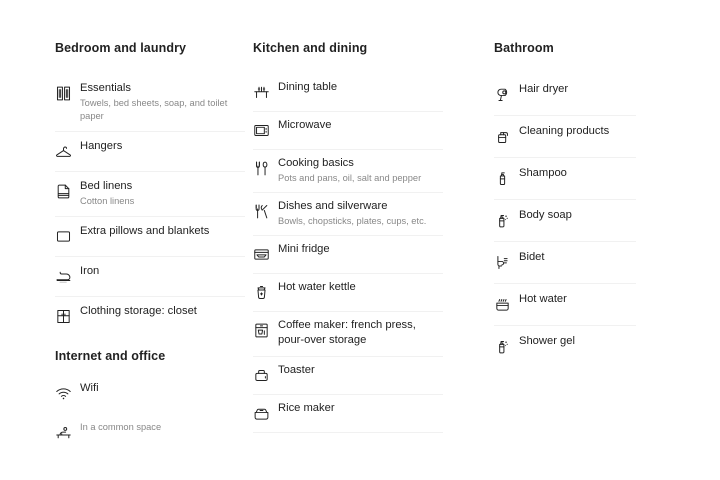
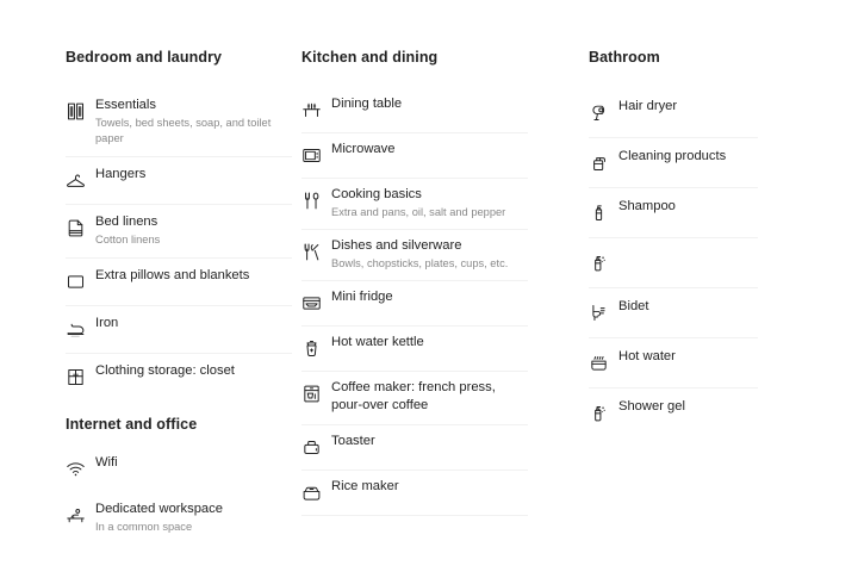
  Bedroom and laundry
  Essentials
  Towels, bed sheets, soap, and toilet paper
  Hangers
  Bed linens
  Cotton linens
  Extra pillows and blankets
  Iron
  Clothing storage: closet
  Internet and office
  Wifi
+ Dedicated workspace
  In a common space
  Kitchen and dining
  Dining table
  Microwave
  Cooking basics
- Pots and pans, oil, salt and pepper
+ Extra and pans, oil, salt and pepper
  Dishes and silverware
  Bowls, chopsticks, plates, cups, etc.
  Mini fridge
  Hot water kettle
- Coffee maker: french press, pour-over storage
+ Coffee maker: french press, pour-over coffee
  Toaster
  Rice maker
  Bathroom
  Hair dryer
  Cleaning products
  Shampoo
- Body soap
  Bidet
  Hot water
  Shower gel
